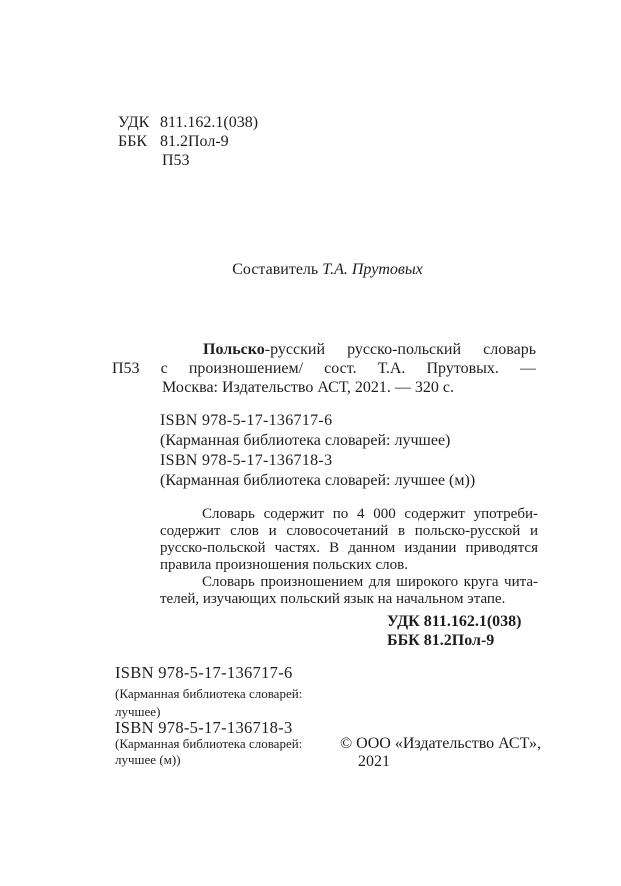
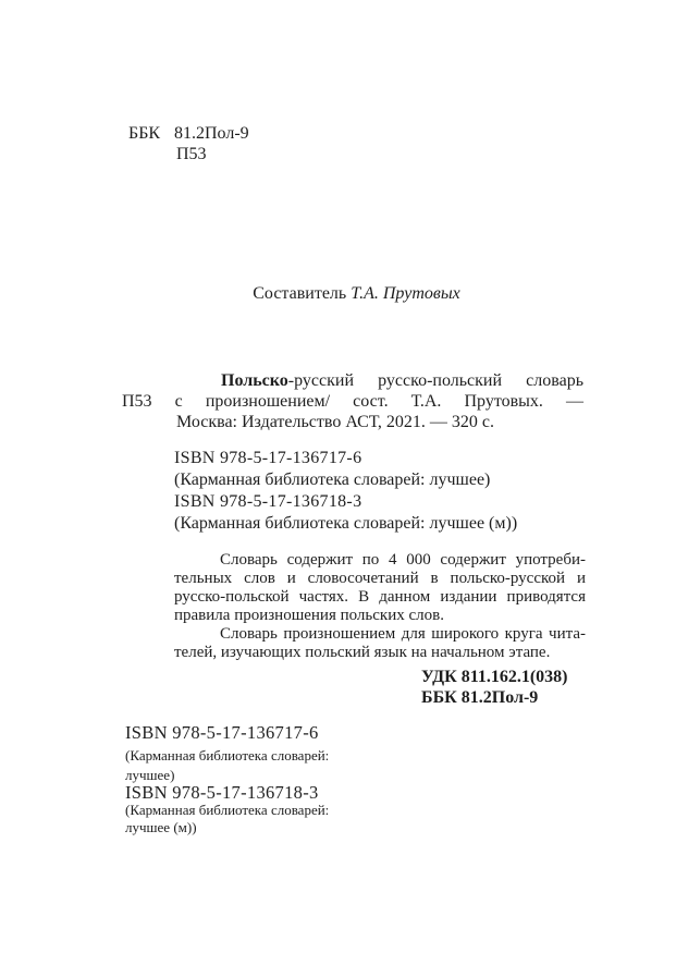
- УДК
- 811.162.1(038)
  ББК
  81.2Пол-9
  П53
  Составитель Т.А. Прутовых
  Польско-русский русско-польский словарь
  П53 с произношением/ сост. Т.А. Прутовых. —
  Москва: Издательство АСТ, 2021. — 320 с.
  ISBN 978-5-17-136717-6
  (Карманная библиотека словарей: лучшее)
  ISBN 978-5-17-136718-3
  (Карманная библиотека словарей: лучшее (м))
  Словарь содержит по 4 000 содержит употреби-
- содержит слов и словосочетаний в польско-русской и
+ тельных слов и словосочетаний в польско-русской и
  русско-польской частях. В данном издании приводятся
  правила произношения польских слов.
  Словарь произношением для широкого круга чита-
  телей, изучающих польский язык на начальном этапе.
  УДК 811.162.1(038)
  ББК 81.2Пол-9
  ISBN 978-5-17-136717-6
  (Карманная библиотека словарей:
  лучшее)
  ISBN 978-5-17-136718-3
  (Карманная библиотека словарей:
  лучшее (м))
- © ООО «Издательство АСТ»,
- 2021
